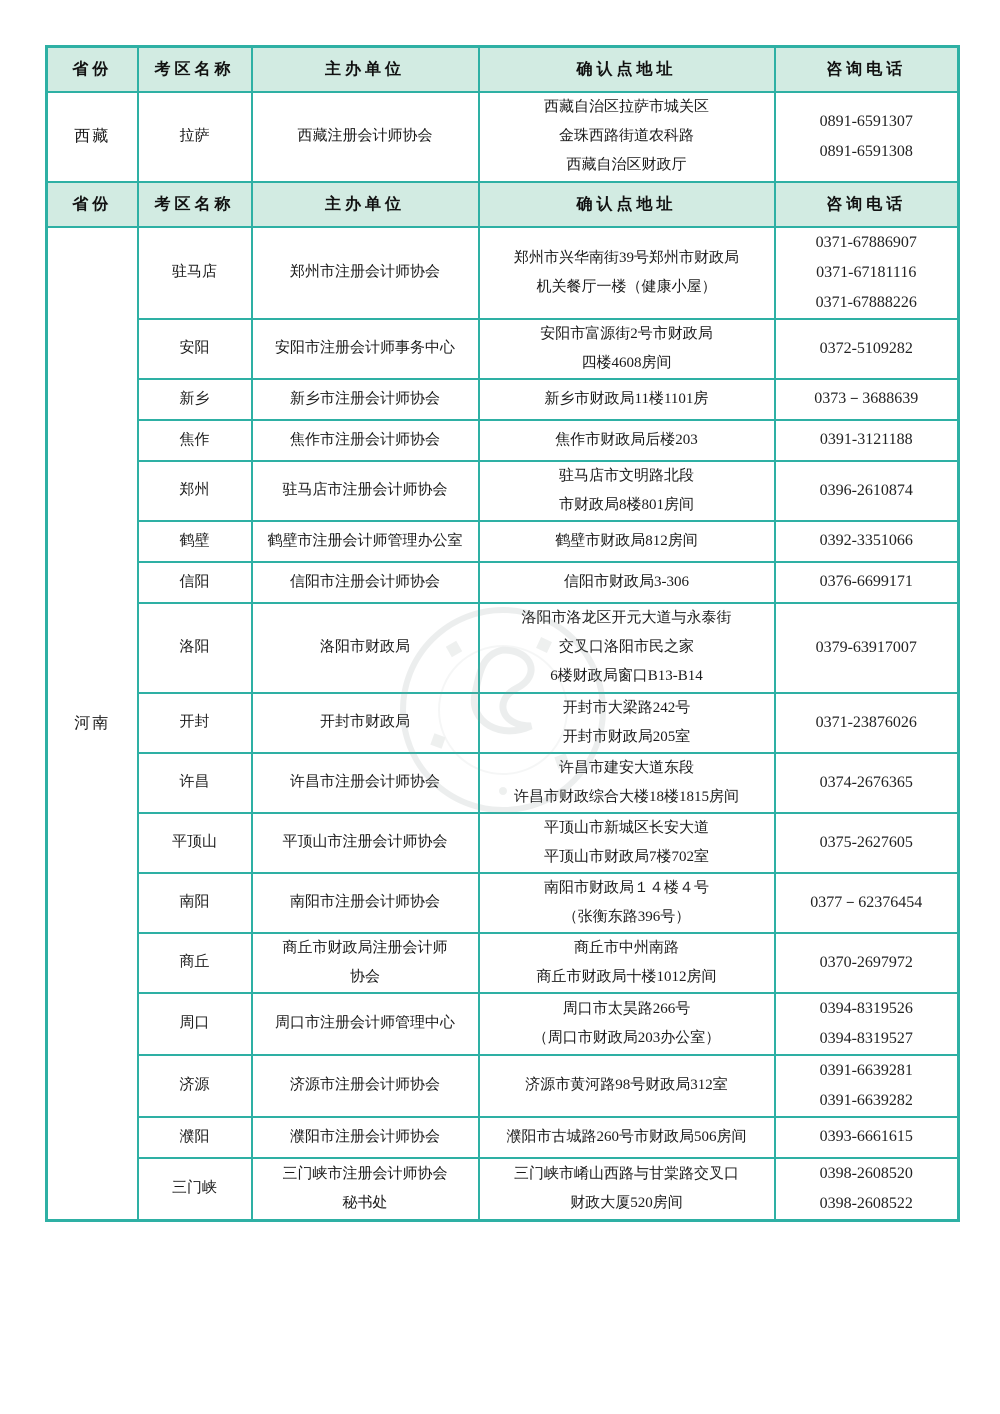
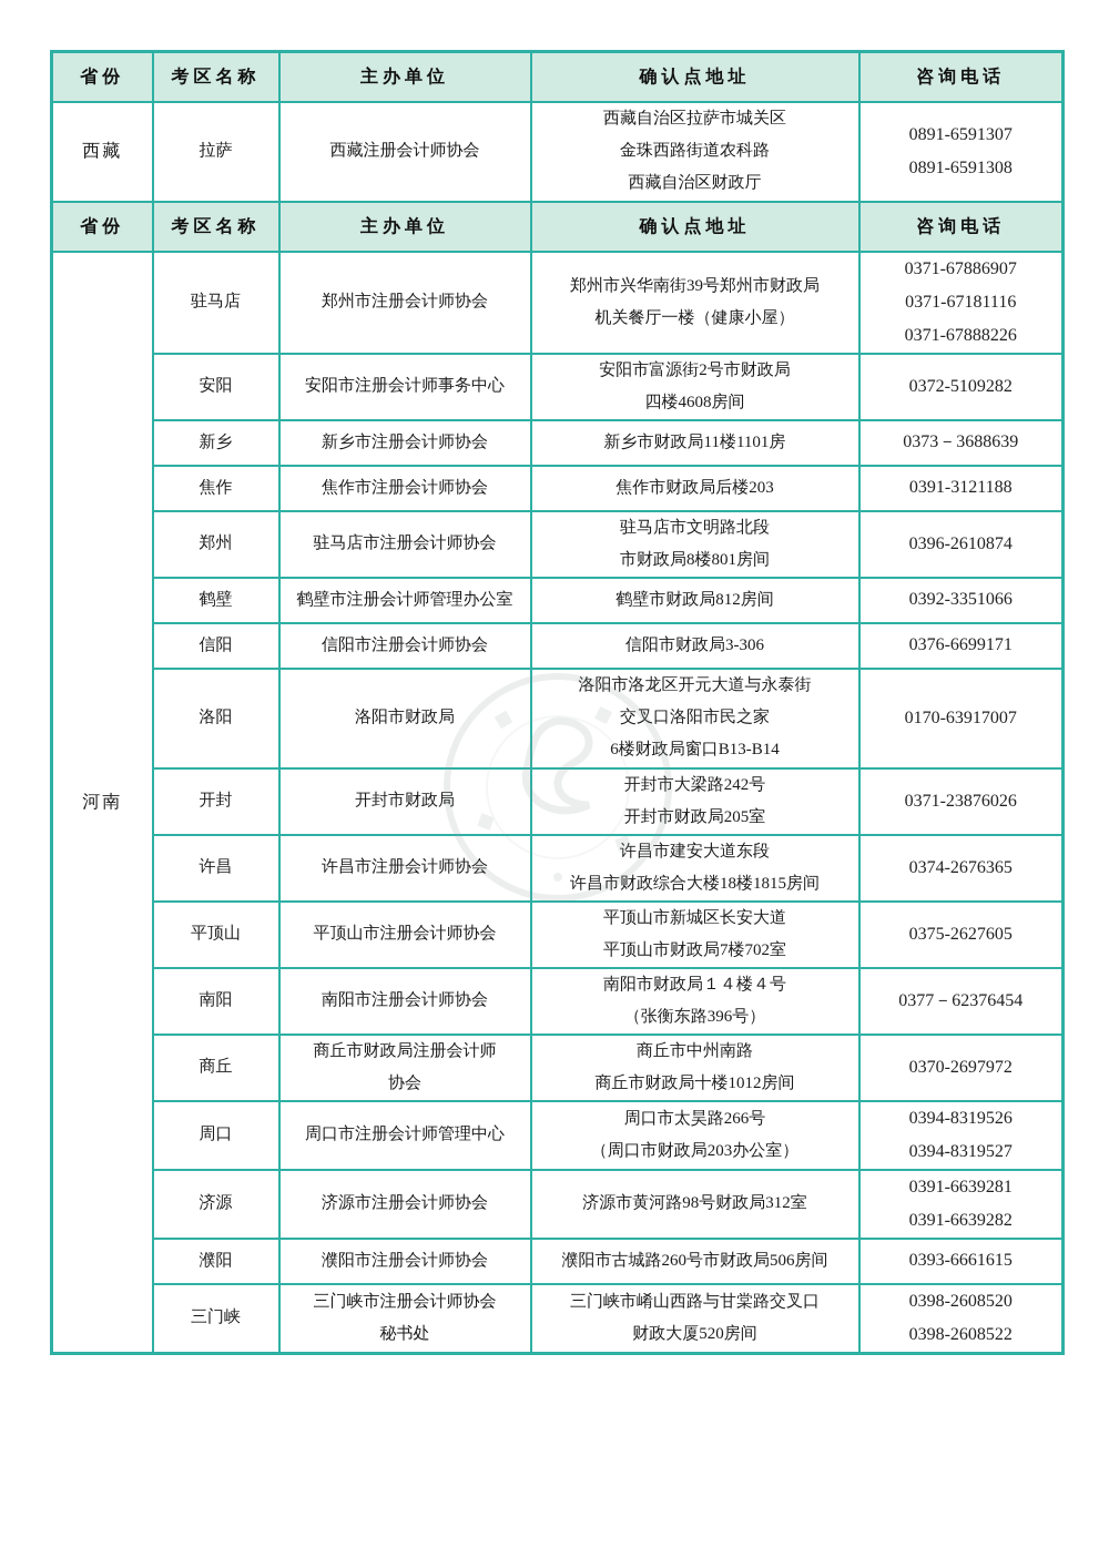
  省份	考区名称	主办单位	确认点地址	咨询电话
  西藏	拉萨	西藏注册会计师协会	西藏自治区拉萨市城关区 金珠西路街道农科路 西藏自治区财政厅	0891-6591307 0891-6591308
  省份	考区名称	主办单位	确认点地址	咨询电话
  河南	驻马店	郑州市注册会计师协会	郑州市兴华南街39号郑州市财政局 机关餐厅一楼（健康小屋）	0371-67886907 0371-67181116 0371-67888226
  安阳	安阳市注册会计师事务中心	安阳市富源街2号市财政局 四楼4608房间	0372-5109282
  新乡	新乡市注册会计师协会	新乡市财政局11楼1101房	0373－3688639
  焦作	焦作市注册会计师协会	焦作市财政局后楼203	0391-3121188
  郑州	驻马店市注册会计师协会	驻马店市文明路北段 市财政局8楼801房间	0396-2610874
  鹤壁	鹤壁市注册会计师管理办公室	鹤壁市财政局812房间	0392-3351066
  信阳	信阳市注册会计师协会	信阳市财政局3-306	0376-6699171
- 洛阳	洛阳市财政局	洛阳市洛龙区开元大道与永泰街 交叉口洛阳市民之家 6楼财政局窗口B13-B14	0379-63917007
+ 洛阳	洛阳市财政局	洛阳市洛龙区开元大道与永泰街 交叉口洛阳市民之家 6楼财政局窗口B13-B14	0170-63917007
  开封	开封市财政局	开封市大梁路242号 开封市财政局205室	0371-23876026
  许昌	许昌市注册会计师协会	许昌市建安大道东段 许昌市财政综合大楼18楼1815房间	0374-2676365
  平顶山	平顶山市注册会计师协会	平顶山市新城区长安大道 平顶山市财政局7楼702室	0375-2627605
  南阳	南阳市注册会计师协会	南阳市财政局１４楼４号 （张衡东路396号）	0377－62376454
  商丘	商丘市财政局注册会计师 协会	商丘市中州南路 商丘市财政局十楼1012房间	0370-2697972
  周口	周口市注册会计师管理中心	周口市太昊路266号 （周口市财政局203办公室）	0394-8319526 0394-8319527
  济源	济源市注册会计师协会	济源市黄河路98号财政局312室	0391-6639281 0391-6639282
  濮阳	濮阳市注册会计师协会	濮阳市古城路260号市财政局506房间	0393-6661615
  三门峡	三门峡市注册会计师协会 秘书处	三门峡市崤山西路与甘棠路交叉口 财政大厦520房间	0398-2608520 0398-2608522
